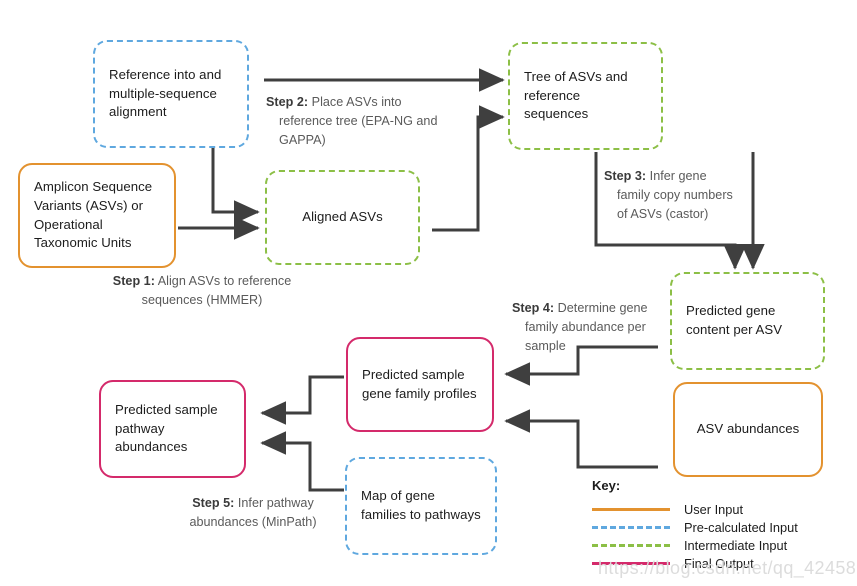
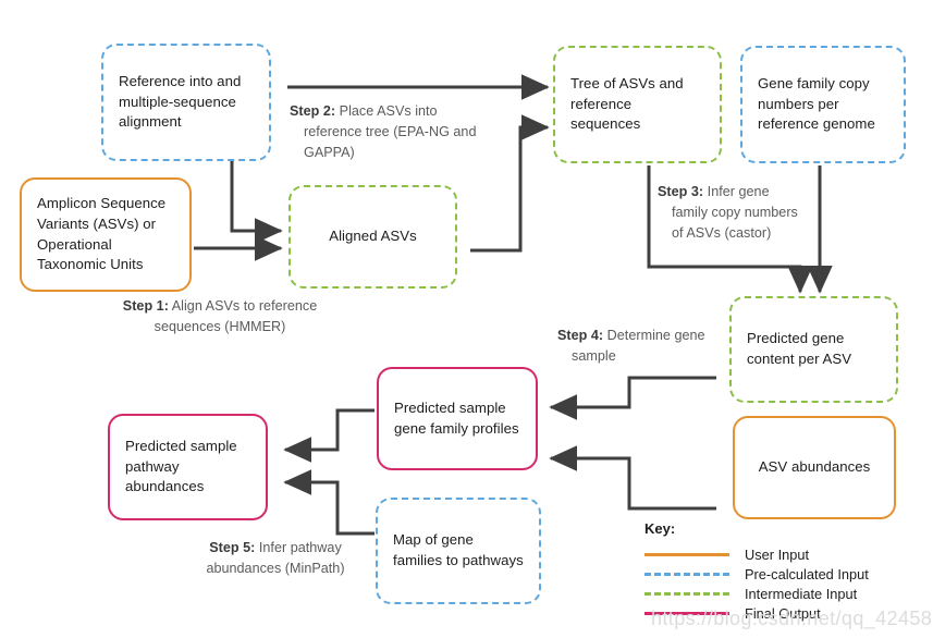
  Reference into and multiple-sequence alignment
  Amplicon Sequence Variants (ASVs) or Operational Taxonomic Units
  Aligned ASVs
  Tree of ASVs and reference sequences
+ Gene family copy numbers per reference genome
  Predicted gene content per ASV
  ASV abundances
  Predicted sample gene family profiles
  Predicted sample pathway abundances
  Map of gene families to pathways
  Step 1: Align ASVs to reference
  sequences (HMMER)
  Step 2: Place ASVs into
  reference tree (EPA-NG and
  GAPPA)
  Step 3: Infer gene
  family copy numbers
  of ASVs (castor)
  Step 4: Determine gene
- family abundance per
  sample
  Step 5: Infer pathway
  abundances (MinPath)
  Key:
  User Input
  Pre-calculated Input
  Intermediate Input
  Final Output
  https://blog.csdn.net/qq_42458
